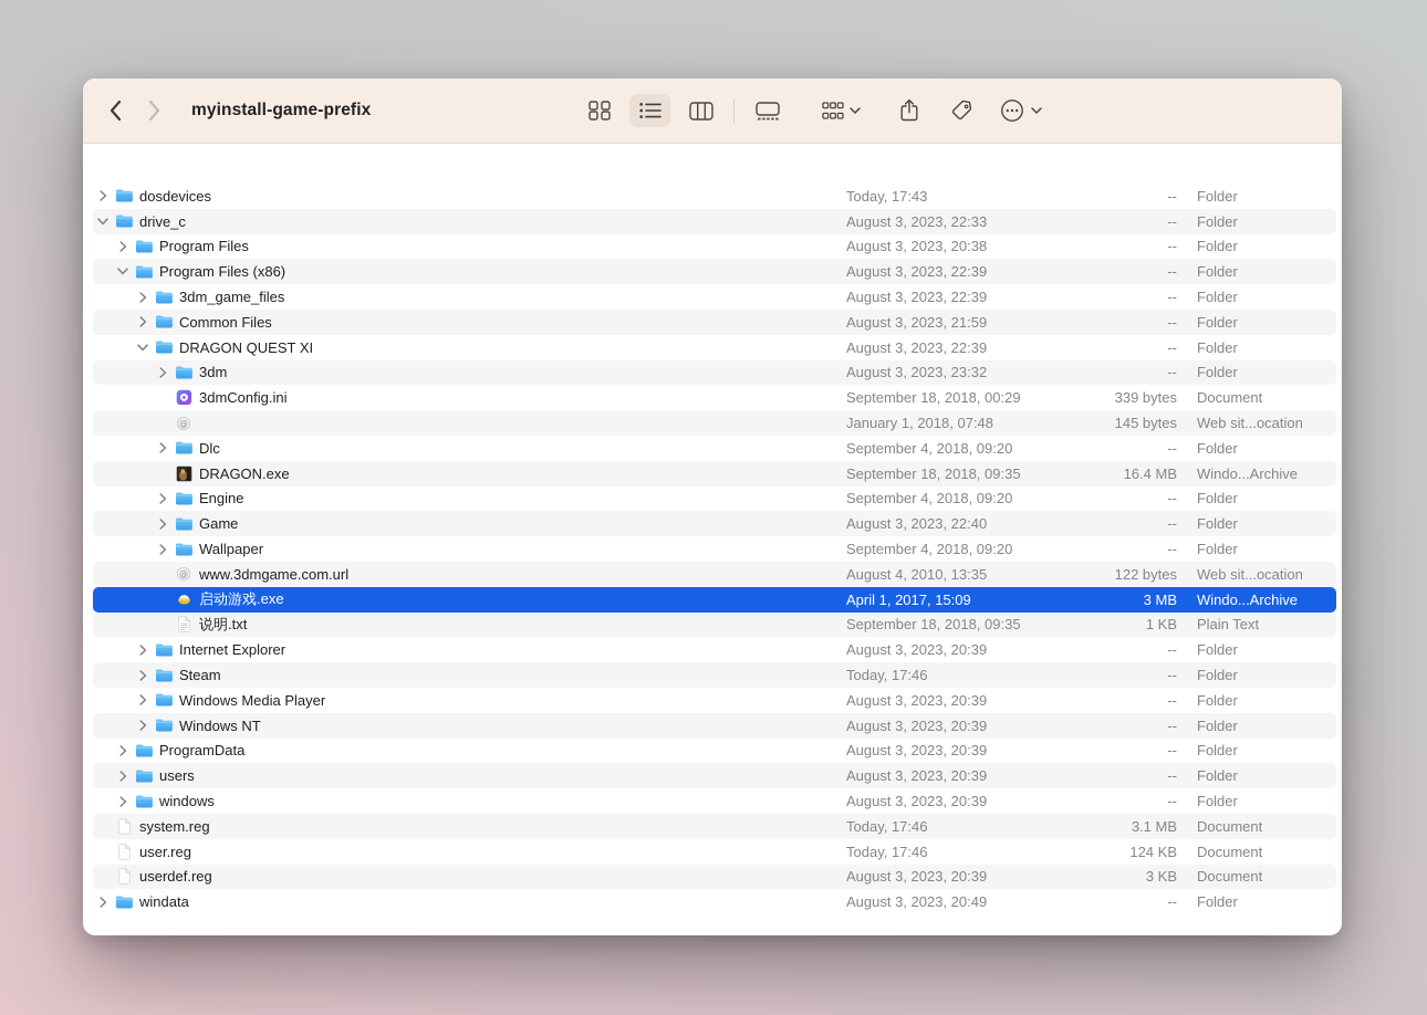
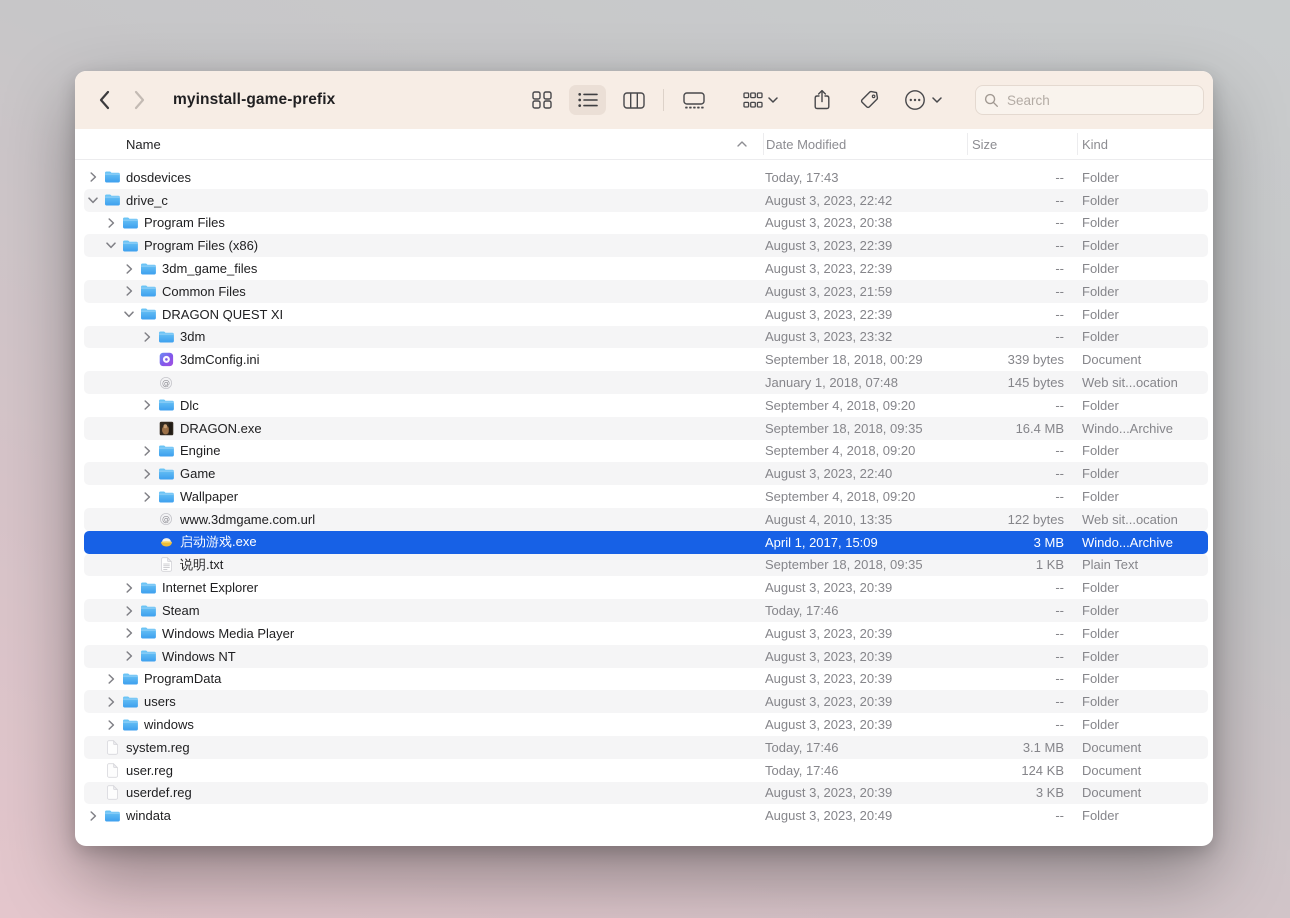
  myinstall-game-prefix
+ Search
+ Name
+ Date Modified
+ Size
+ Kind
  dosdevices
  Today, 17:43
  --
  Folder
  drive_c
- August 3, 2023, 22:33
+ August 3, 2023, 22:42
  --
  Folder
  Program Files
  August 3, 2023, 20:38
  --
  Folder
  Program Files (x86)
  August 3, 2023, 22:39
  --
  Folder
  3dm_game_files
  August 3, 2023, 22:39
  --
  Folder
  Common Files
  August 3, 2023, 21:59
  --
  Folder
  DRAGON QUEST XI
  August 3, 2023, 22:39
  --
  Folder
  3dm
  August 3, 2023, 23:32
  --
  Folder
  3dmConfig.ini
  September 18, 2018, 00:29
  339 bytes
  Document
  @
  January 1, 2018, 07:48
  145 bytes
  Web sit...ocation
  Dlc
  September 4, 2018, 09:20
  --
  Folder
  DRAGON.exe
  September 18, 2018, 09:35
  16.4 MB
  Windo...Archive
  Engine
  September 4, 2018, 09:20
  --
  Folder
  Game
  August 3, 2023, 22:40
  --
  Folder
  Wallpaper
  September 4, 2018, 09:20
  --
  Folder
  @
  www.3dmgame.com.url
  August 4, 2010, 13:35
  122 bytes
  Web sit...ocation
  启动游戏.exe
  April 1, 2017, 15:09
  3 MB
  Windo...Archive
  说明.txt
  September 18, 2018, 09:35
  1 KB
  Plain Text
  Internet Explorer
  August 3, 2023, 20:39
  --
  Folder
  Steam
  Today, 17:46
  --
  Folder
  Windows Media Player
  August 3, 2023, 20:39
  --
  Folder
  Windows NT
  August 3, 2023, 20:39
  --
  Folder
  ProgramData
  August 3, 2023, 20:39
  --
  Folder
  users
  August 3, 2023, 20:39
  --
  Folder
  windows
  August 3, 2023, 20:39
  --
  Folder
  system.reg
  Today, 17:46
  3.1 MB
  Document
  user.reg
  Today, 17:46
  124 KB
  Document
  userdef.reg
  August 3, 2023, 20:39
  3 KB
  Document
  windata
  August 3, 2023, 20:49
  --
  Folder
